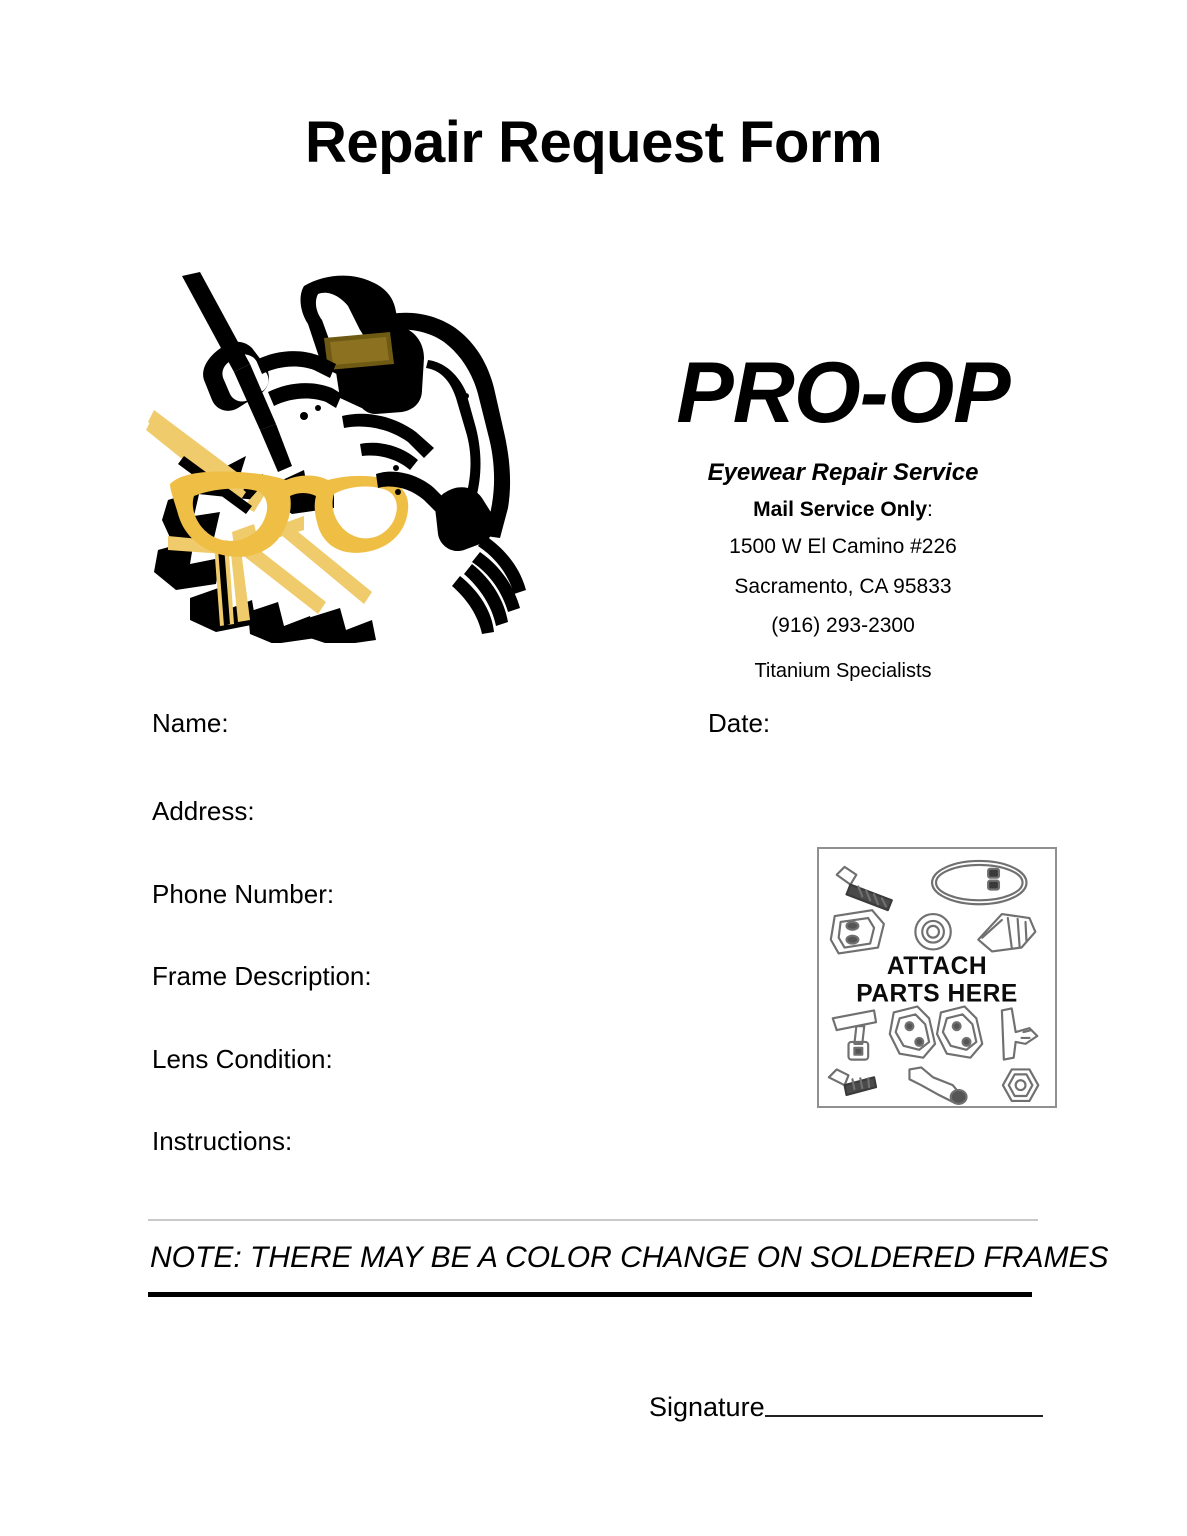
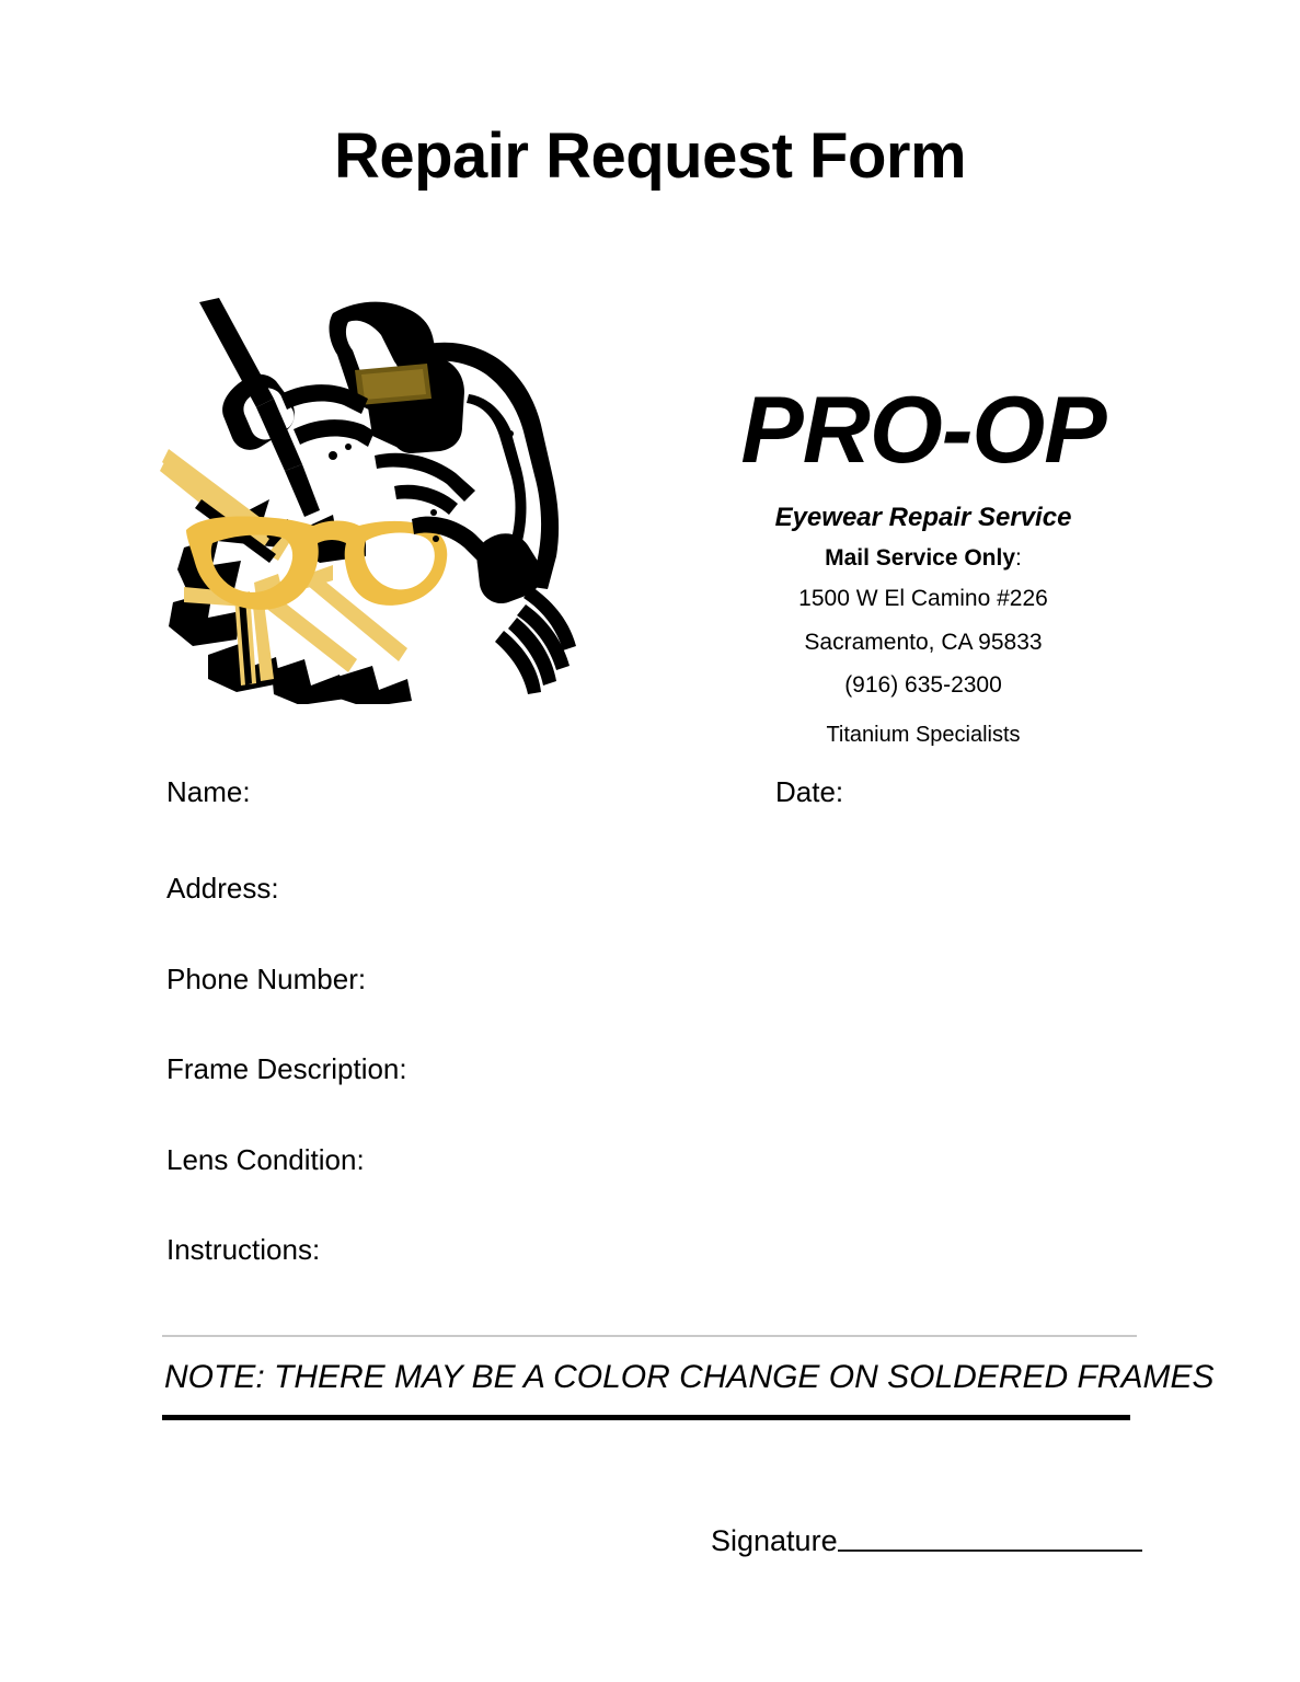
  Repair Request Form
  PRO-OP
  Eyewear Repair Service
  Mail Service Only:
  1500 W El Camino #226
  Sacramento, CA 95833
- (916) 293-2300
+ (916) 635-2300
  Titanium Specialists
  Name:
  Date:
  Address:
  Phone Number:
  Frame Description:
  Lens Condition:
  Instructions:
- ATTACH
- PARTS HERE
  NOTE: THERE MAY BE A COLOR CHANGE ON SOLDERED FRAMES
  Signature
